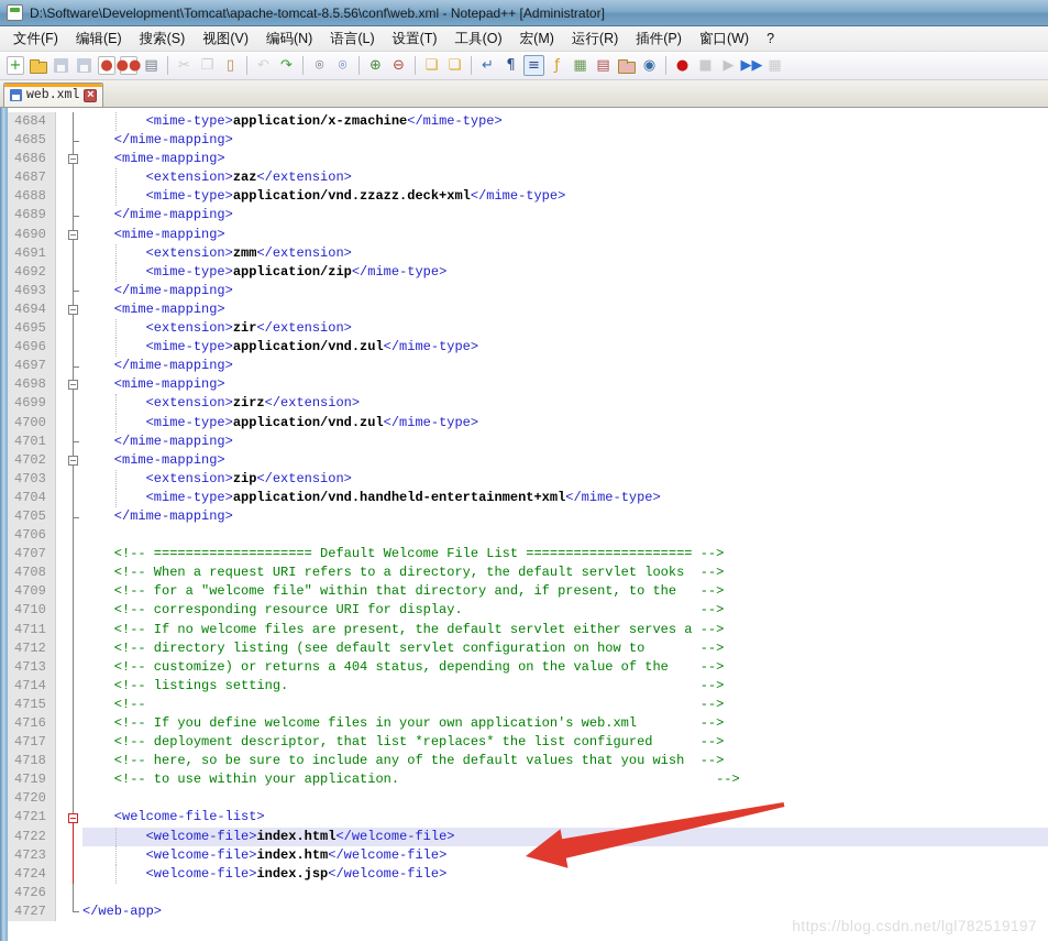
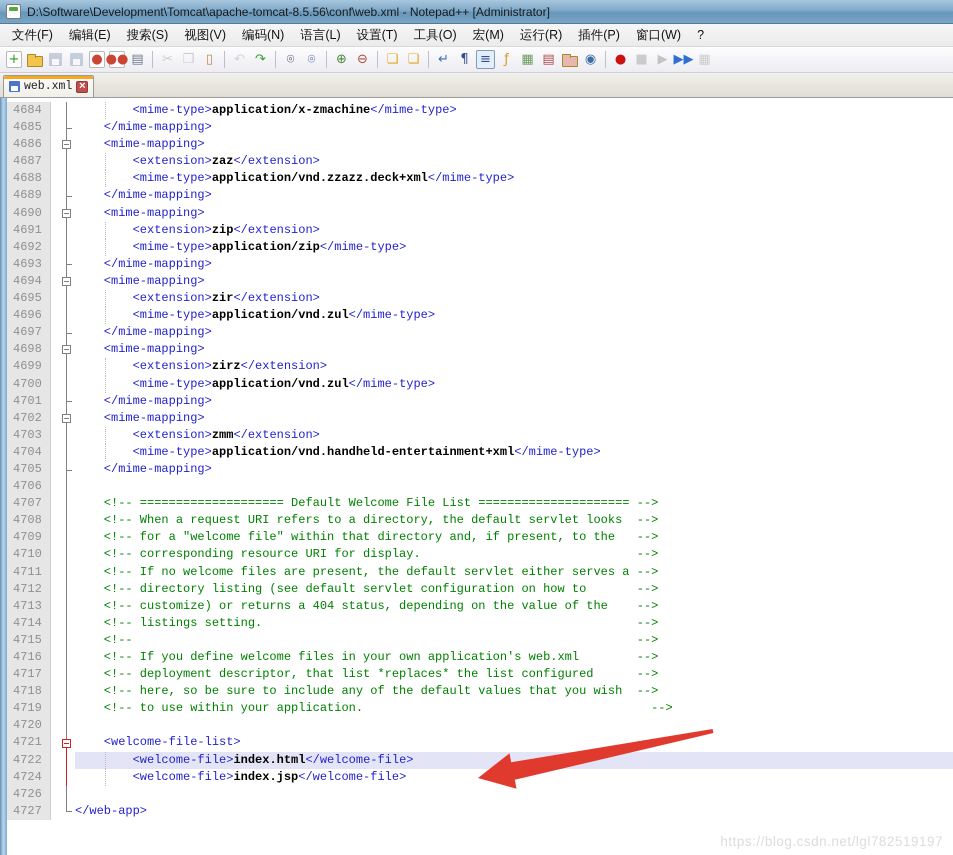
  D:\Software\Development\Tomcat\apache-tomcat-8.5.56\conf\web.xml - Notepad++ [Administrator]
  文件(F)
  编辑(E)
  搜索(S)
  视图(V)
  编码(N)
  语言(L)
  设置(T)
  工具(O)
  宏(M)
  运行(R)
  插件(P)
  窗口(W)
  ?
  +
  ●
  ●●
  ▤
  ✂
  ❐
  ▯
  ↶
  ↷
  ⌾
  ⌾
  ⊕
  ⊖
  ❏
  ❏
  ↵
  ¶
  ≡
  ƒ
  ▦
  ▤
  ◉
  ●
  ■
  ▶
  ▶▶
  ▦
  web.xml
  ×
  4684
  <mime-type>application/x-zmachine</mime-type>
  4685
  </mime-mapping>
  4686
  <mime-mapping>
  4687
  <extension>zaz</extension>
  4688
  <mime-type>application/vnd.zzazz.deck+xml</mime-type>
  4689
  </mime-mapping>
  4690
  <mime-mapping>
  4691
- <extension>zmm</extension>
+ <extension>zip</extension>
  4692
  <mime-type>application/zip</mime-type>
  4693
  </mime-mapping>
  4694
  <mime-mapping>
  4695
  <extension>zir</extension>
  4696
  <mime-type>application/vnd.zul</mime-type>
  4697
  </mime-mapping>
  4698
  <mime-mapping>
  4699
  <extension>zirz</extension>
  4700
  <mime-type>application/vnd.zul</mime-type>
  4701
  </mime-mapping>
  4702
  <mime-mapping>
  4703
- <extension>zip</extension>
+ <extension>zmm</extension>
  4704
  <mime-type>application/vnd.handheld-entertainment+xml</mime-type>
  4705
  </mime-mapping>
  4706
  4707
  <!-- ==================== Default Welcome File List ===================== -->
  4708
  <!-- When a request URI refers to a directory, the default servlet looks -->
  4709
  <!-- for a "welcome file" within that directory and, if present, to the -->
  4710
  <!-- corresponding resource URI for display. -->
  4711
  <!-- If no welcome files are present, the default servlet either serves a -->
  4712
  <!-- directory listing (see default servlet configuration on how to -->
  4713
  <!-- customize) or returns a 404 status, depending on the value of the -->
  4714
  <!-- listings setting. -->
  4715
  <!-- -->
  4716
  <!-- If you define welcome files in your own application's web.xml -->
  4717
  <!-- deployment descriptor, that list *replaces* the list configured -->
  4718
  <!-- here, so be sure to include any of the default values that you wish -->
  4719
  <!-- to use within your application. -->
  4720
  4721
  <welcome-file-list>
  4722
  <welcome-file>index.html</welcome-file>
- 4723
- <welcome-file>index.htm</welcome-file>
  4724
  <welcome-file>index.jsp</welcome-file>
  4726
  4727
  </web-app>
  https://blog.csdn.net/lgl782519197
